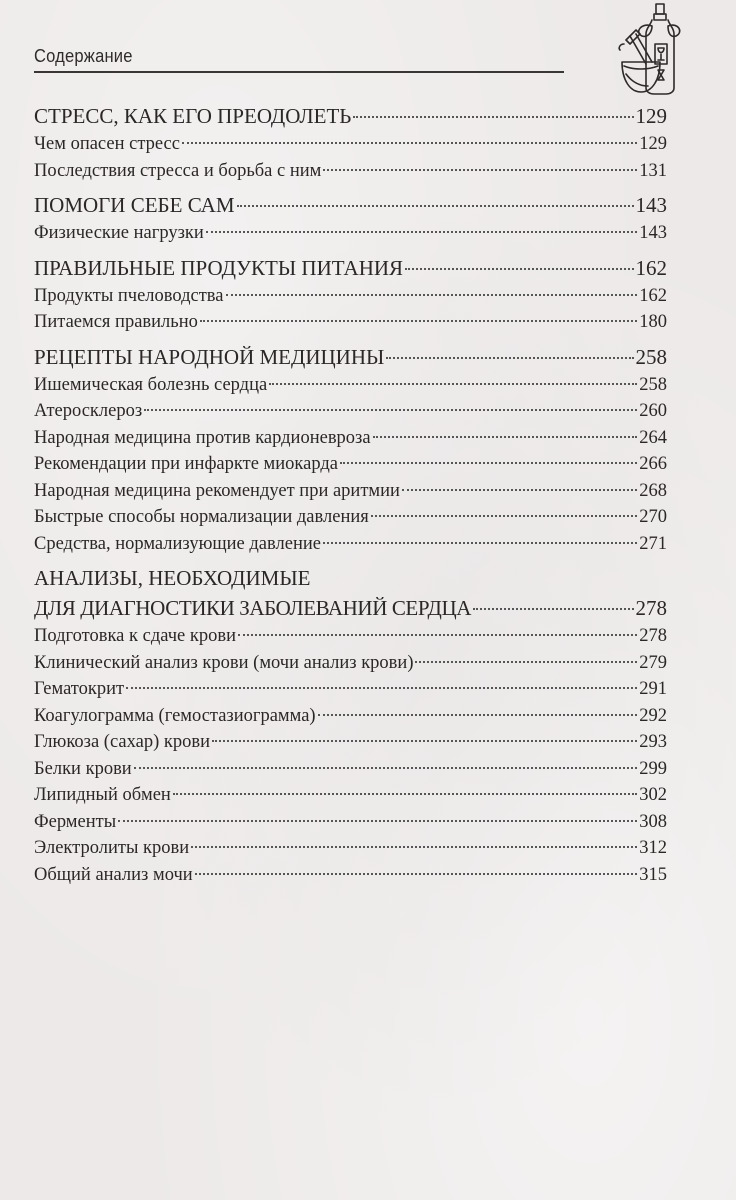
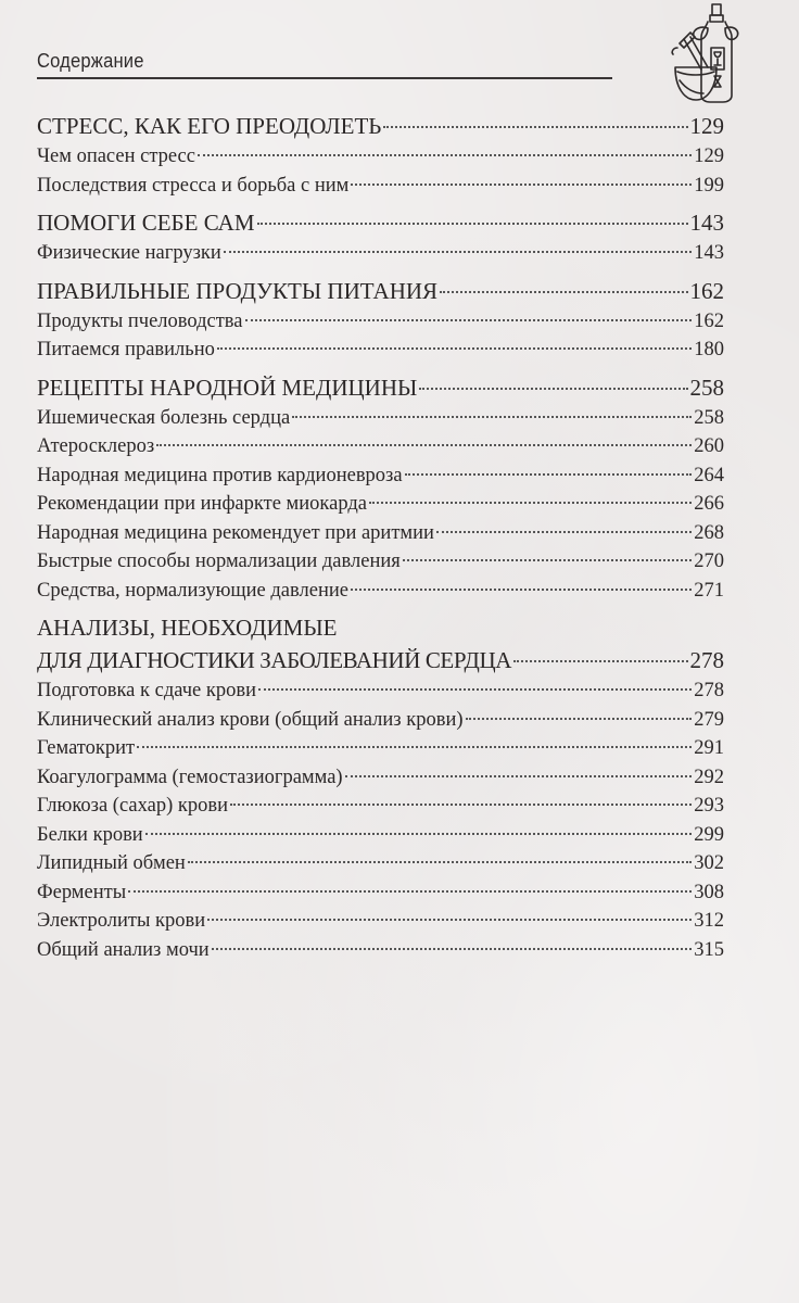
  Содержание
  СТРЕСС, КАК ЕГО ПРЕОДОЛЕТЬ
  129
  Чем опасен стресс
  129
  Последствия стресса и борьба с ним
- 131
+ 199
  ПОМОГИ СЕБЕ САМ
  143
  Физические нагрузки
  143
  ПРАВИЛЬНЫЕ ПРОДУКТЫ ПИТАНИЯ
  162
  Продукты пчеловодства
  162
  Питаемся правильно
  180
  РЕЦЕПТЫ НАРОДНОЙ МЕДИЦИНЫ
  258
  Ишемическая болезнь сердца
  258
  Атеросклероз
  260
  Народная медицина против кардионевроза
  264
  Рекомендации при инфаркте миокарда
  266
  Народная медицина рекомендует при аритмии
  268
  Быстрые способы нормализации давления
  270
  Средства, нормализующие давление
  271
  АНАЛИЗЫ, НЕОБХОДИМЫЕ
  ДЛЯ ДИАГНОСТИКИ ЗАБОЛЕВАНИЙ СЕРДЦА
  278
  Подготовка к сдаче крови
  278
- Клинический анализ крови (мочи анализ крови)
+ Клинический анализ крови (общий анализ крови)
  279
  Гематокрит
  291
  Коагулограмма (гемостазиограмма)
  292
  Глюкоза (сахар) крови
  293
  Белки крови
  299
  Липидный обмен
  302
  Ферменты
  308
  Электролиты крови
  312
  Общий анализ мочи
  315
